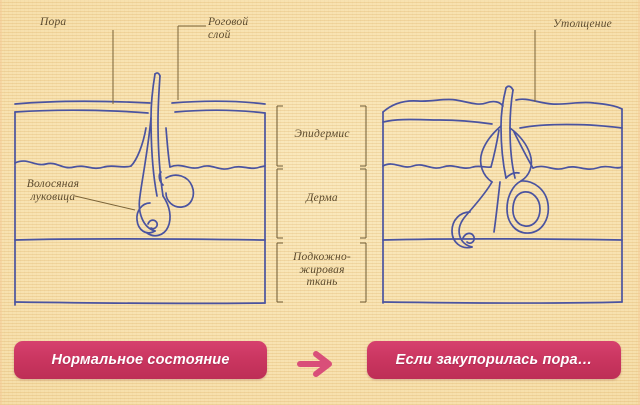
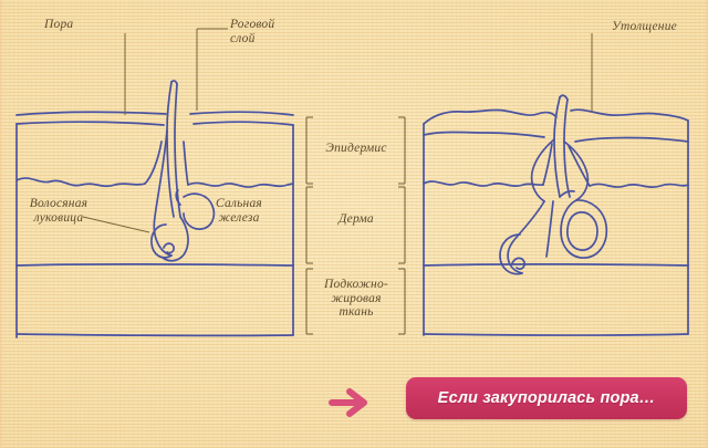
  Пора
  Роговой
  слой
  Волосяная
  луковица
+ Сальная
+ железа
  Эпидермис
  Дерма
  Подкожно-
  жировая
  ткань
  Утолщение
- Нормальное состояние
  Если закупорилась пора…
